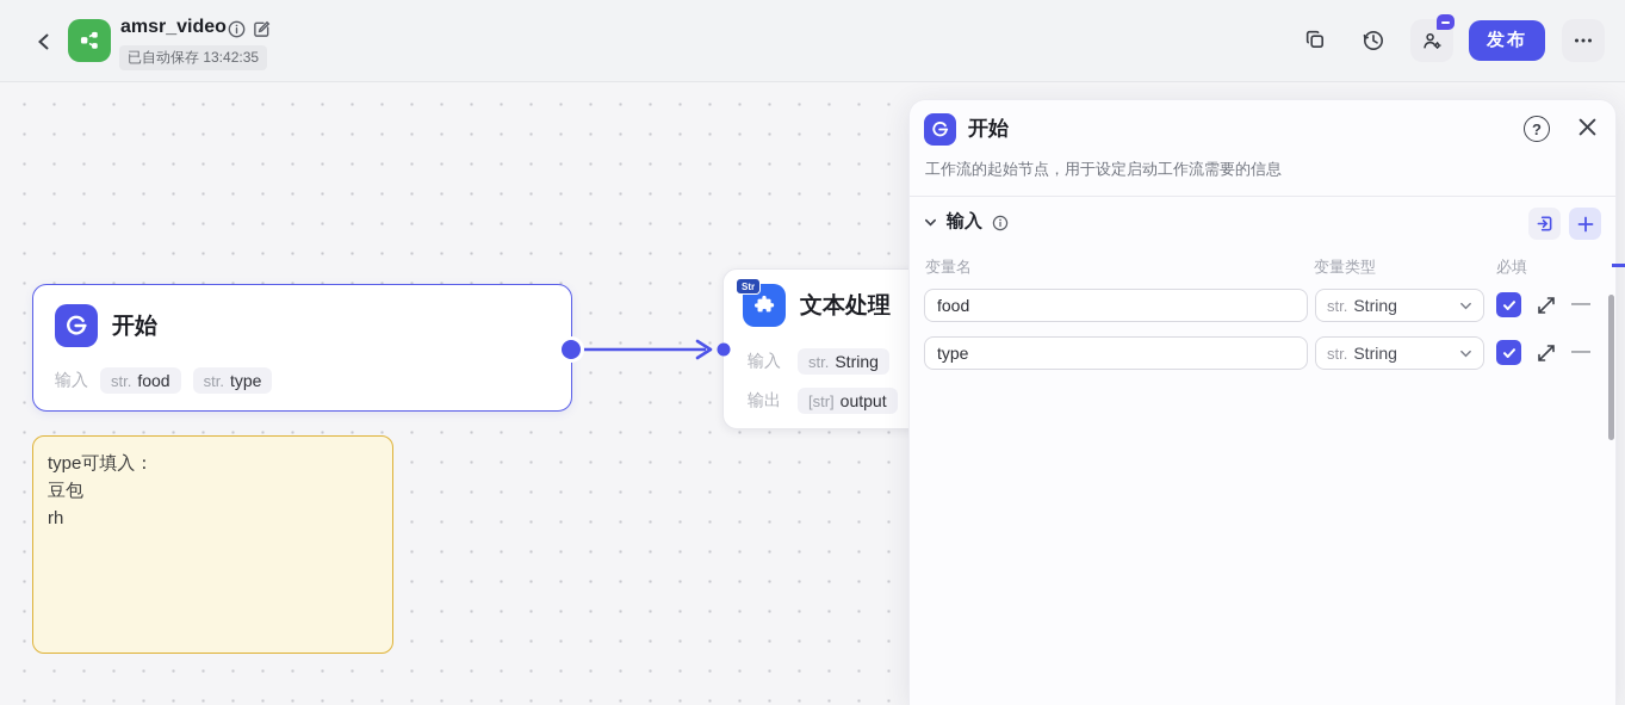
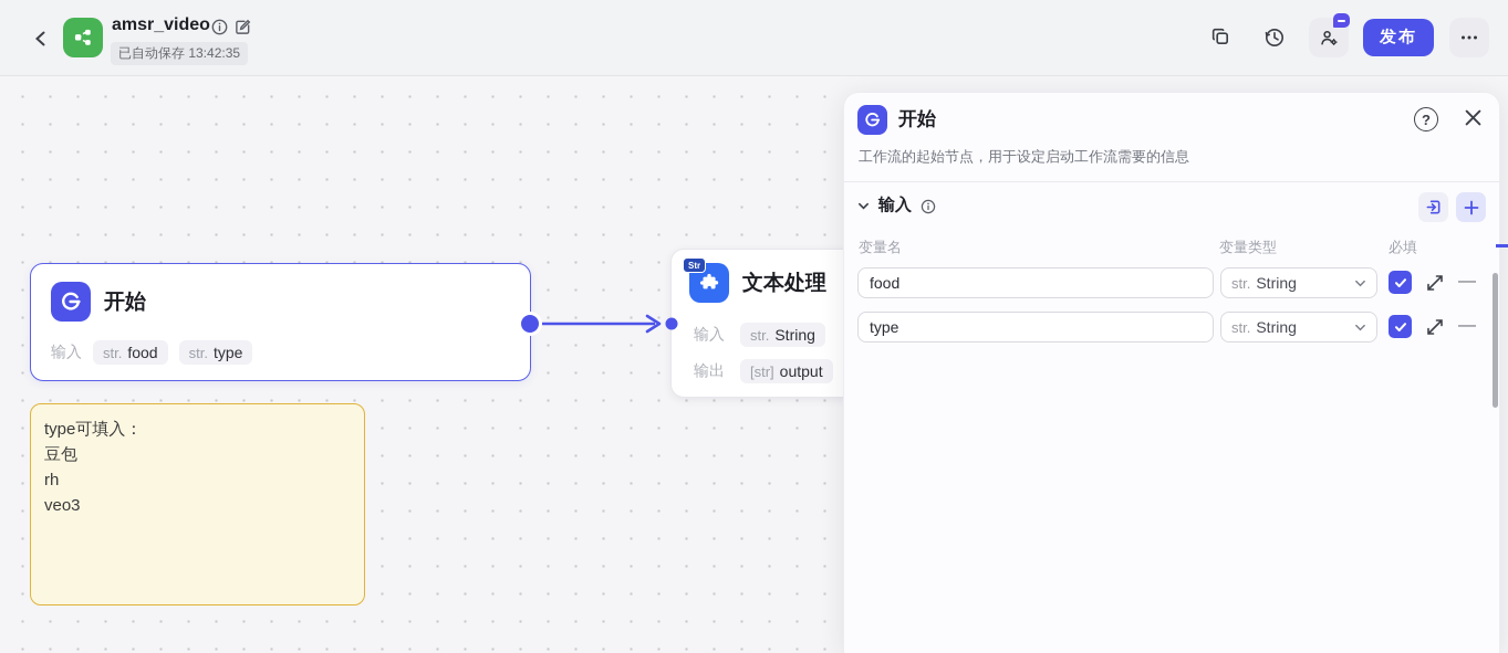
  开始
  输入
  str.
  food
  str.
  type
  Str
  文本处理
  输入
  str.
  String
  输出
  [str]
  output
  type可填入：
  豆包
  rh
+ veo3
  amsr_video
  已自动保存 13:42:35
  发布
  开始
  ?
  工作流的起始节点，用于设定启动工作流需要的信息
  输入
  变量名
  变量类型
  必填
  food
  str.
  String
  —
  type
  str.
  String
  —
